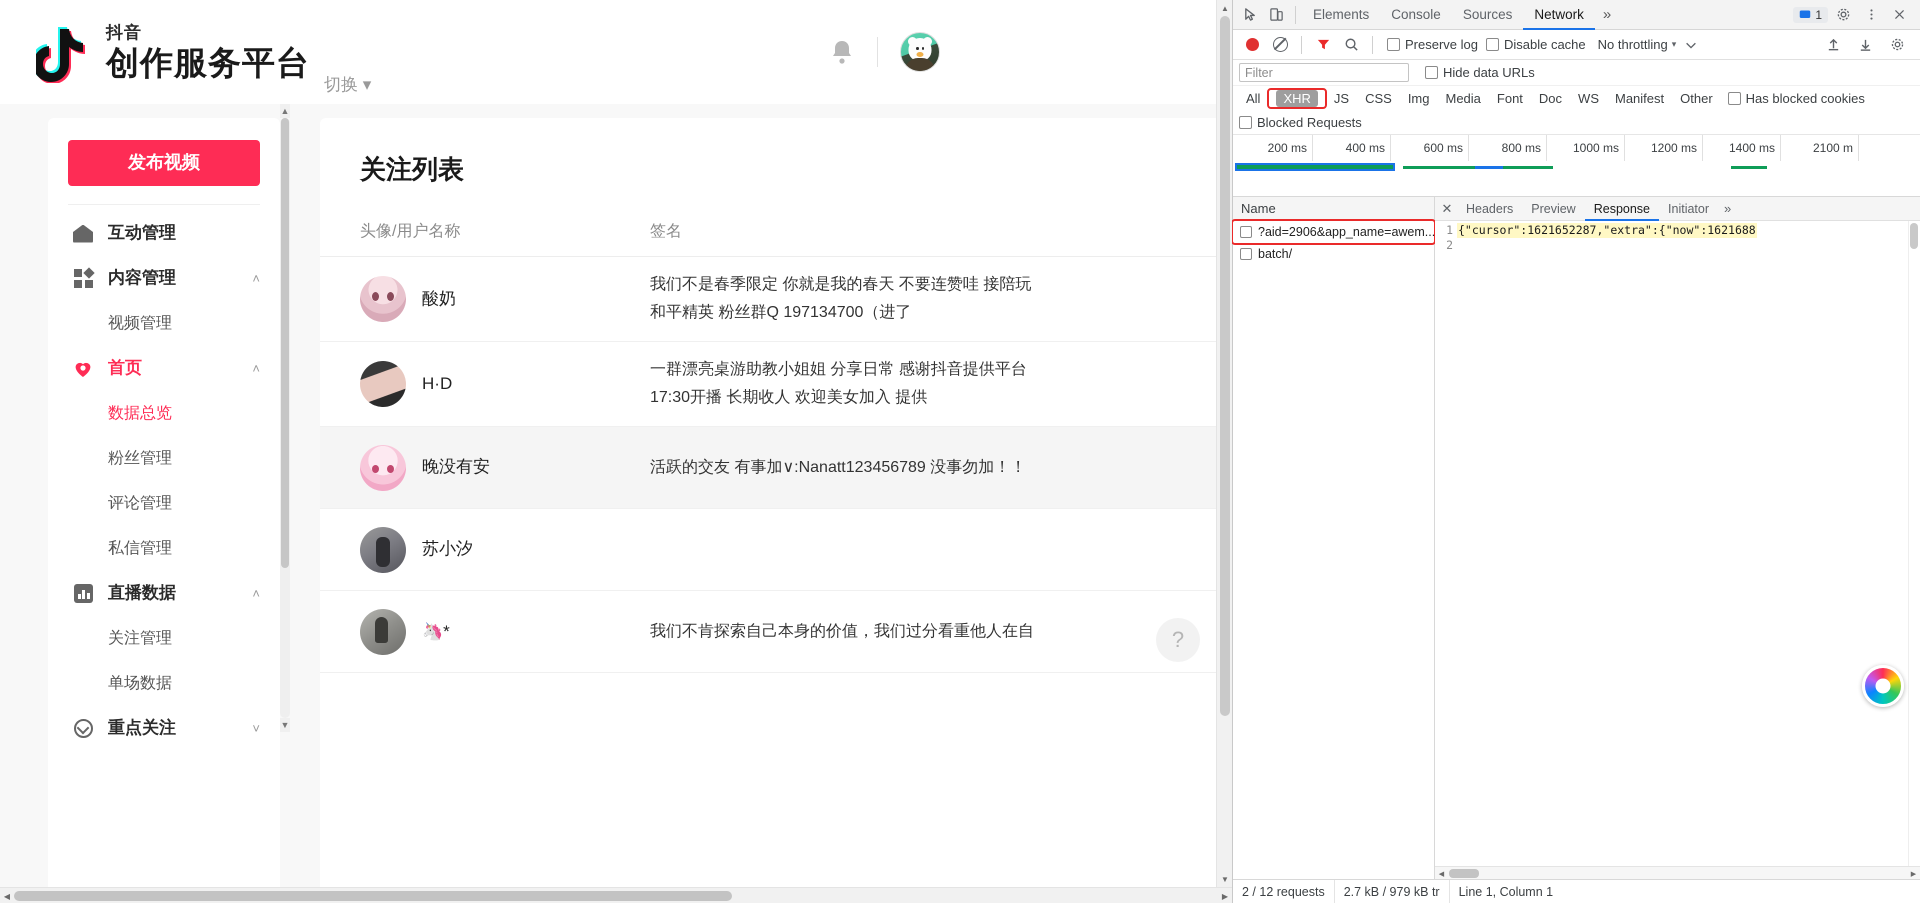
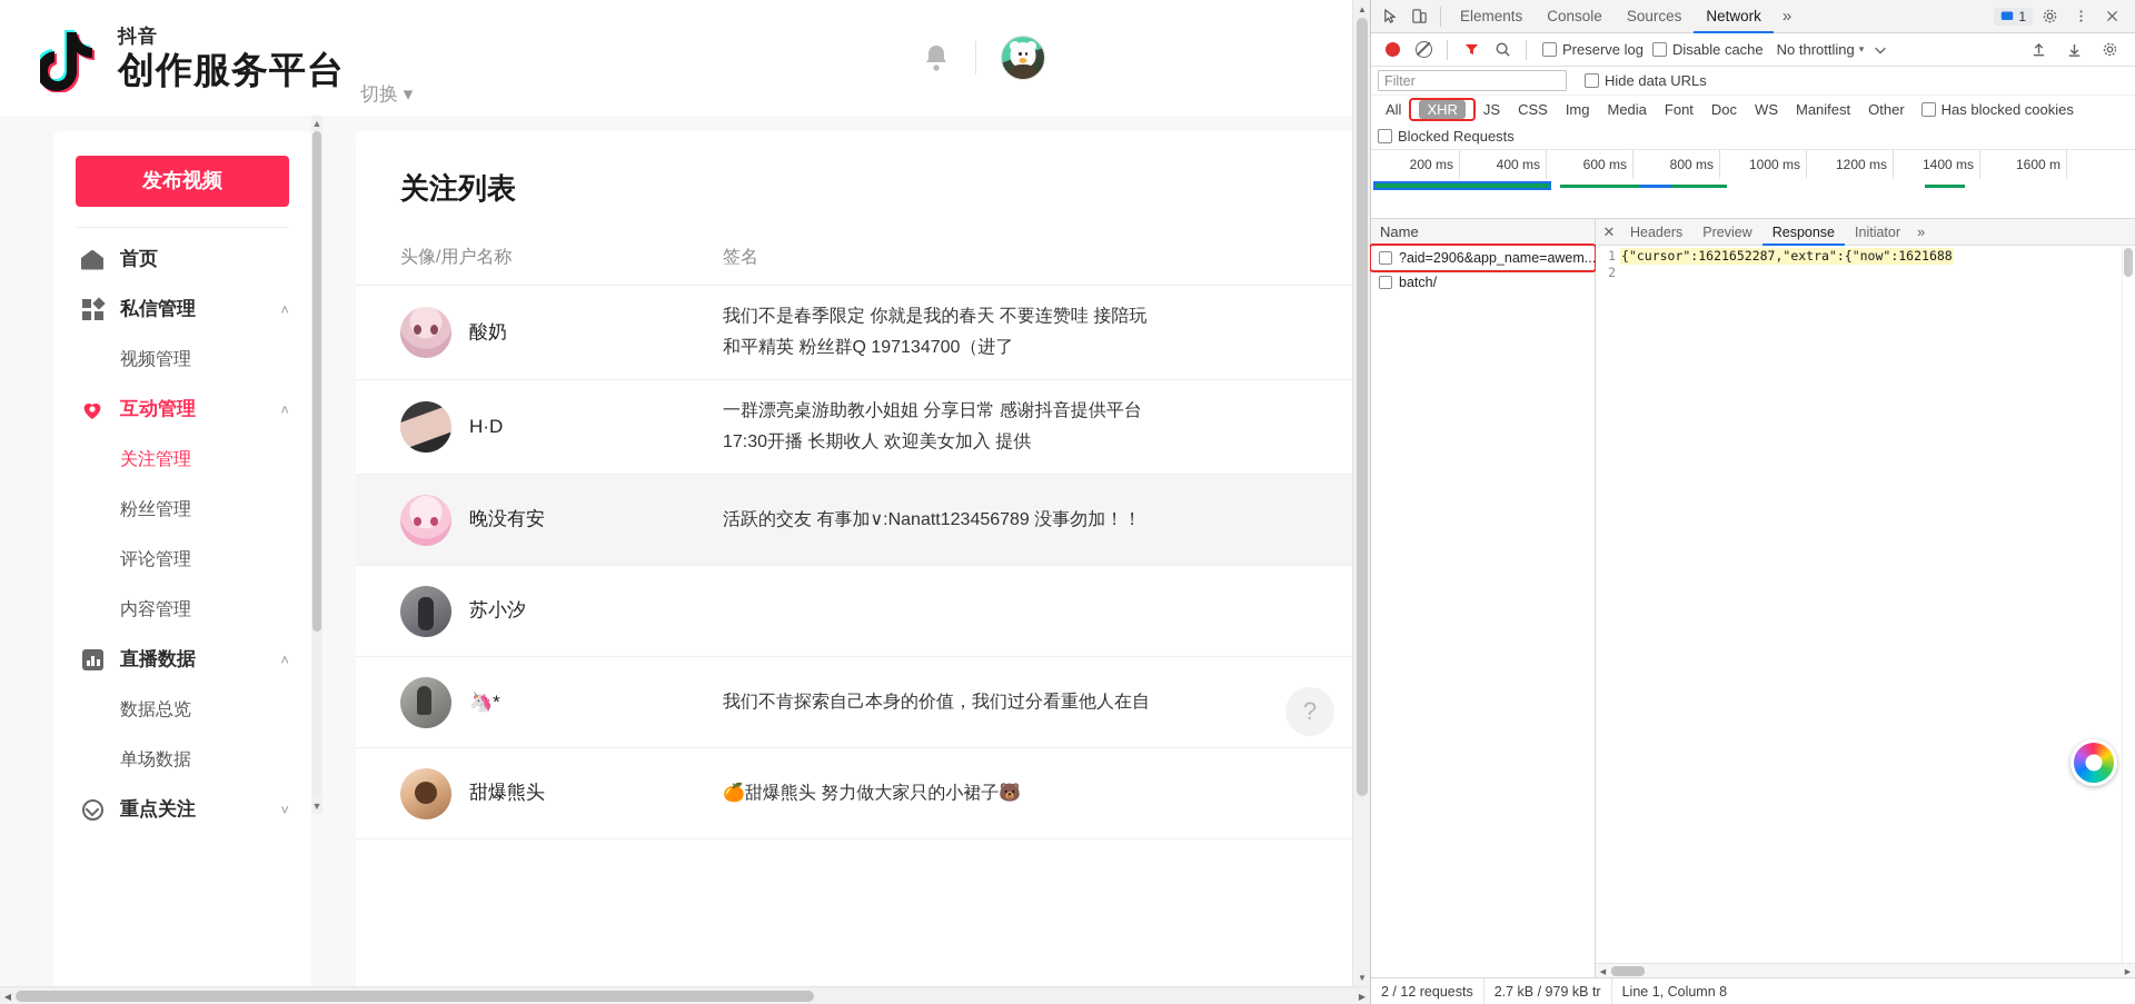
  抖音
  创作服务平台
  切换 ▾
  发布视频
- 互动管理
+ 首页
- 内容管理
+ 私信管理
  ˄
  视频管理
- 首页
+ 互动管理
  ˄
- 数据总览
+ 关注管理
  粉丝管理
  评论管理
- 私信管理
+ 内容管理
  直播数据
  ˄
- 关注管理
+ 数据总览
  单场数据
  重点关注
  ˅
  ▲
  ▼
  关注列表
  头像/用户名称
  签名
  酸奶
  我们不是春季限定 你就是我的春天 不要连赞哇 接陪玩
  和平精英 粉丝群Q 197134700（进了
  H·D
  一群漂亮桌游助教小姐姐 分享日常 感谢抖音提供平台
  17:30开播 长期收人 欢迎美女加入 提供
  晚没有安
  活跃的交友 有事加∨:Nanatt123456789 没事勿加！！
  苏小汐
  🦄*
  我们不肯探索自己本身的价值，我们过分看重他人在自
+ 甜爆熊头
+ 🍊甜爆熊头 努力做大家只的小裙子🐻
  ?
  ▲
  ▼
  ◀
  ▶
  Elements
  Console
  Sources
  Network
  »
  1
  Preserve log
  Disable cache
  No throttling
  ▾
  Filter
  Hide data URLs
  All
  XHR
  JS
  CSS
  Img
  Media
  Font
  Doc
  WS
  Manifest
  Other
  Has blocked cookies
  Blocked Requests
  200 ms
  400 ms
  600 ms
  800 ms
  1000 ms
  1200 ms
  1400 ms
- 2100 m
+ 1600 m
  Name
  ?aid=2906&app_name=awem...
  batch/
  ✕
  Headers
  Preview
  Response
  Initiator
  »
  1
  2
  {"cursor":1621652287,"extra":{"now":1621688
  2 / 12 requests
  2.7 kB / 979 kB tr
- Line 1, Column 1
+ Line 1, Column 8
